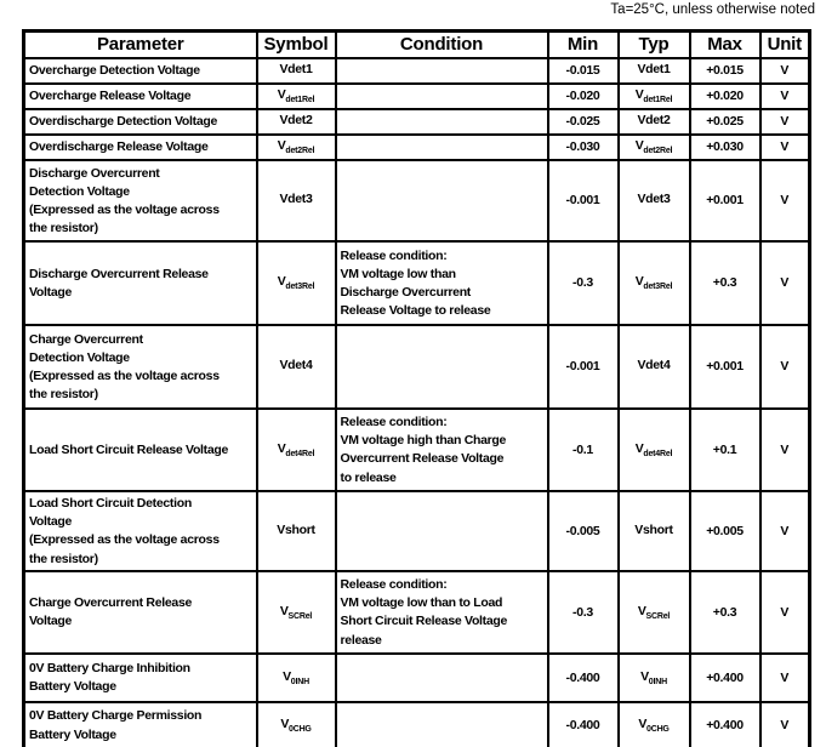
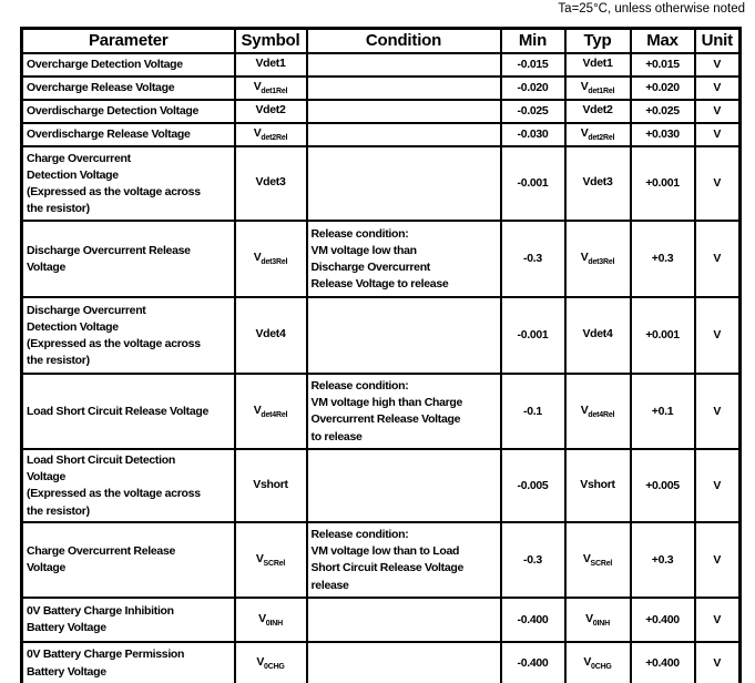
  Ta=25°C, unless otherwise noted
  Parameter	Symbol	Condition	Min	Typ	Max	Unit
  Overcharge Detection Voltage	Vdet1		-0.015	Vdet1	+0.015	V
  Overcharge Release Voltage	V		-0.020	V	+0.020	V
  Overdischarge Detection Voltage	Vdet2		-0.025	Vdet2	+0.025	V
  Overdischarge Release Voltage	V		-0.030	V	+0.030	V
- Discharge Overcurrent Detection Voltage (Expressed as the voltage across the resistor)	Vdet3		-0.001	Vdet3	+0.001	V
+ Charge Overcurrent Detection Voltage (Expressed as the voltage across the resistor)	Vdet3		-0.001	Vdet3	+0.001	V
  Discharge Overcurrent Release Voltage	V	Release condition: VM voltage low than Discharge Overcurrent Release Voltage to release	-0.3	V	+0.3	V
- Charge Overcurrent Detection Voltage (Expressed as the voltage across the resistor)	Vdet4		-0.001	Vdet4	+0.001	V
+ Discharge Overcurrent Detection Voltage (Expressed as the voltage across the resistor)	Vdet4		-0.001	Vdet4	+0.001	V
  Load Short Circuit Release Voltage	V	Release condition: VM voltage high than Charge Overcurrent Release Voltage to release	-0.1	V	+0.1	V
  Load Short Circuit Detection Voltage (Expressed as the voltage across the resistor)	Vshort		-0.005	Vshort	+0.005	V
  Charge Overcurrent Release Voltage	V	Release condition: VM voltage low than to Load Short Circuit Release Voltage release	-0.3	V	+0.3	V
  0V Battery Charge Inhibition Battery Voltage	V		-0.400	V	+0.400	V
  0V Battery Charge Permission Battery Voltage	V		-0.400	V	+0.400	V
